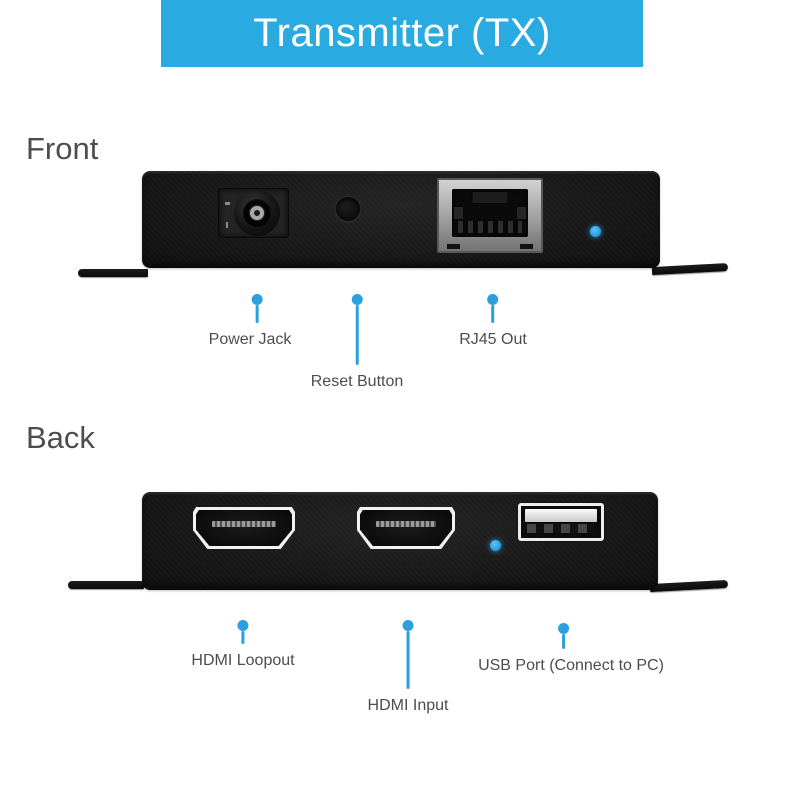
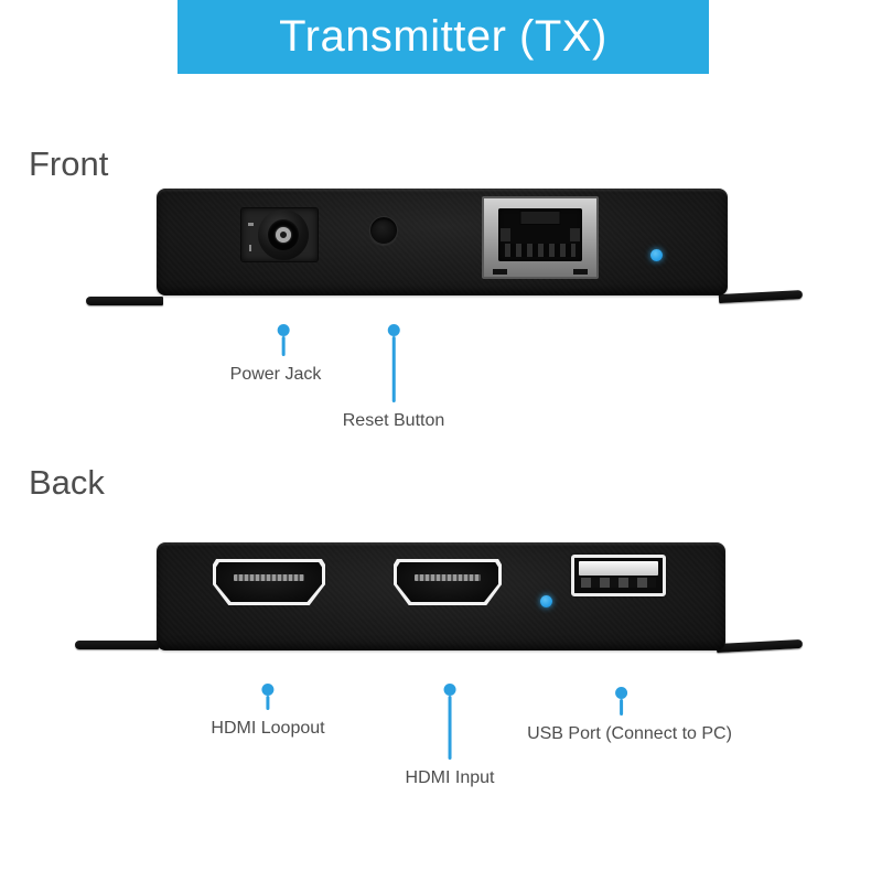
  Transmitter (TX)
  Front
  Power Jack
  Reset Button
- RJ45 Out
  Back
  HDMI Loopout
  HDMI Input
  USB Port (Connect to PC)
